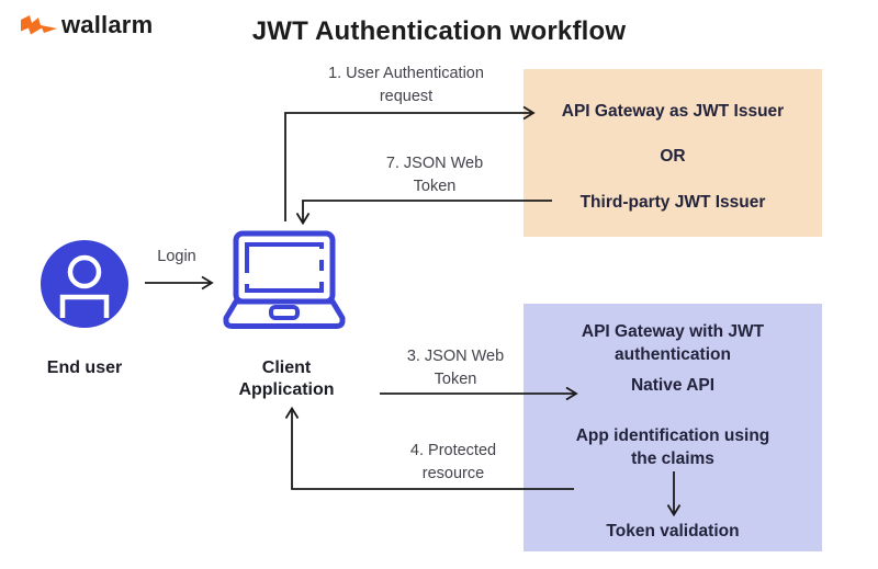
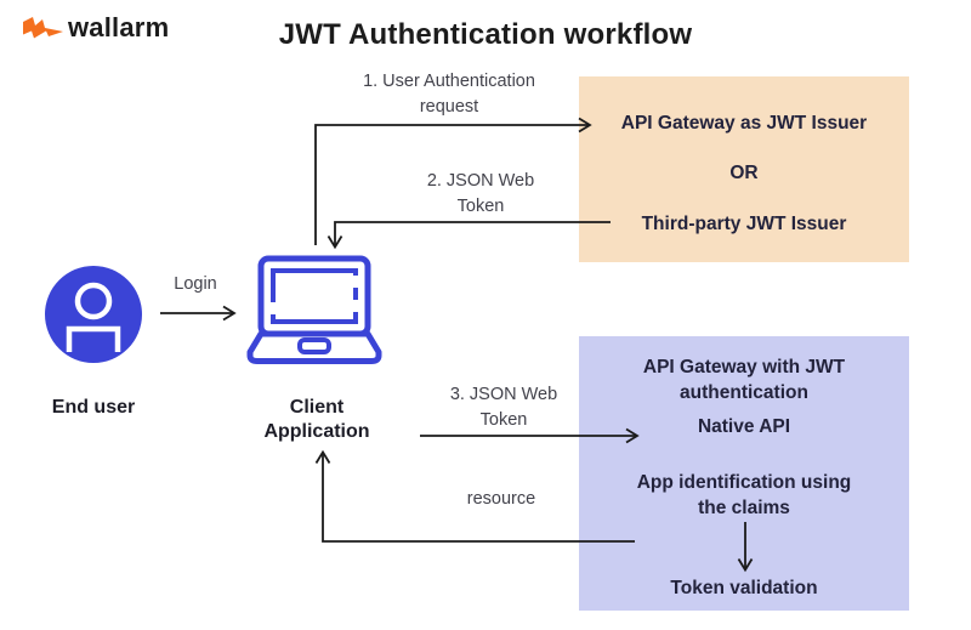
  wallarm
  JWT Authentication workflow
  API Gateway as JWT Issuer
  OR
  Third-party JWT Issuer
  API Gateway with JWT
  authentication
  Native API
  App identification using
  the claims
  Token validation
  End user
  Client
  Application
  Login
  1. User Authentication
  request
- 7. JSON Web
+ 2. JSON Web
  Token
  3. JSON Web
  Token
- 4. Protected
  resource
